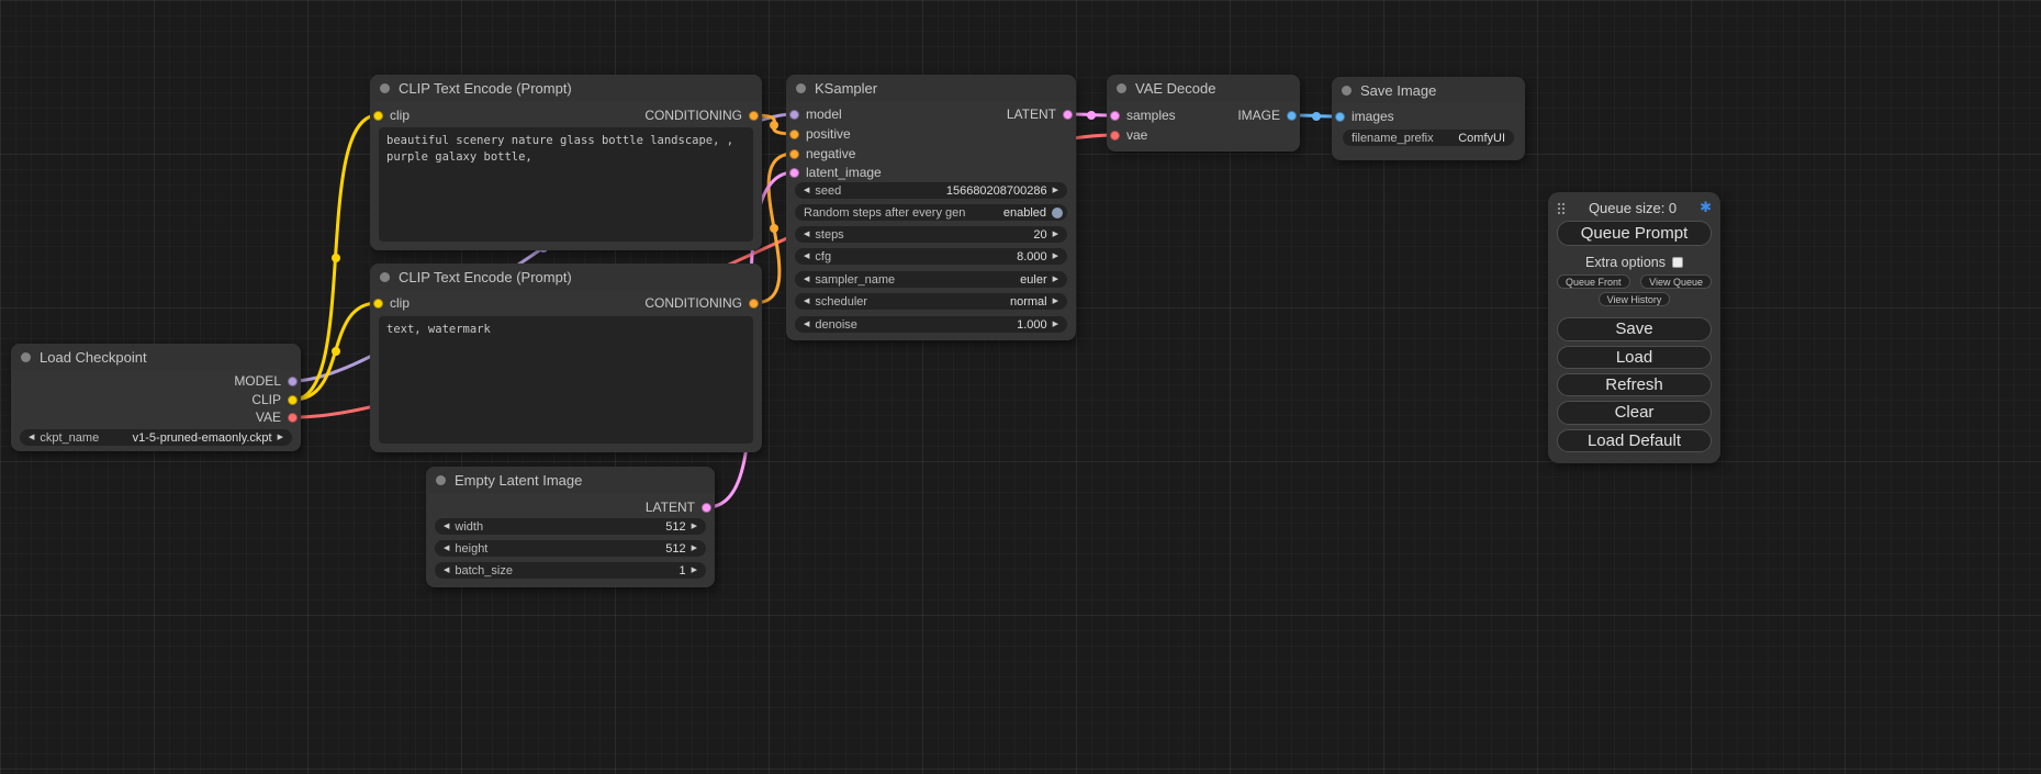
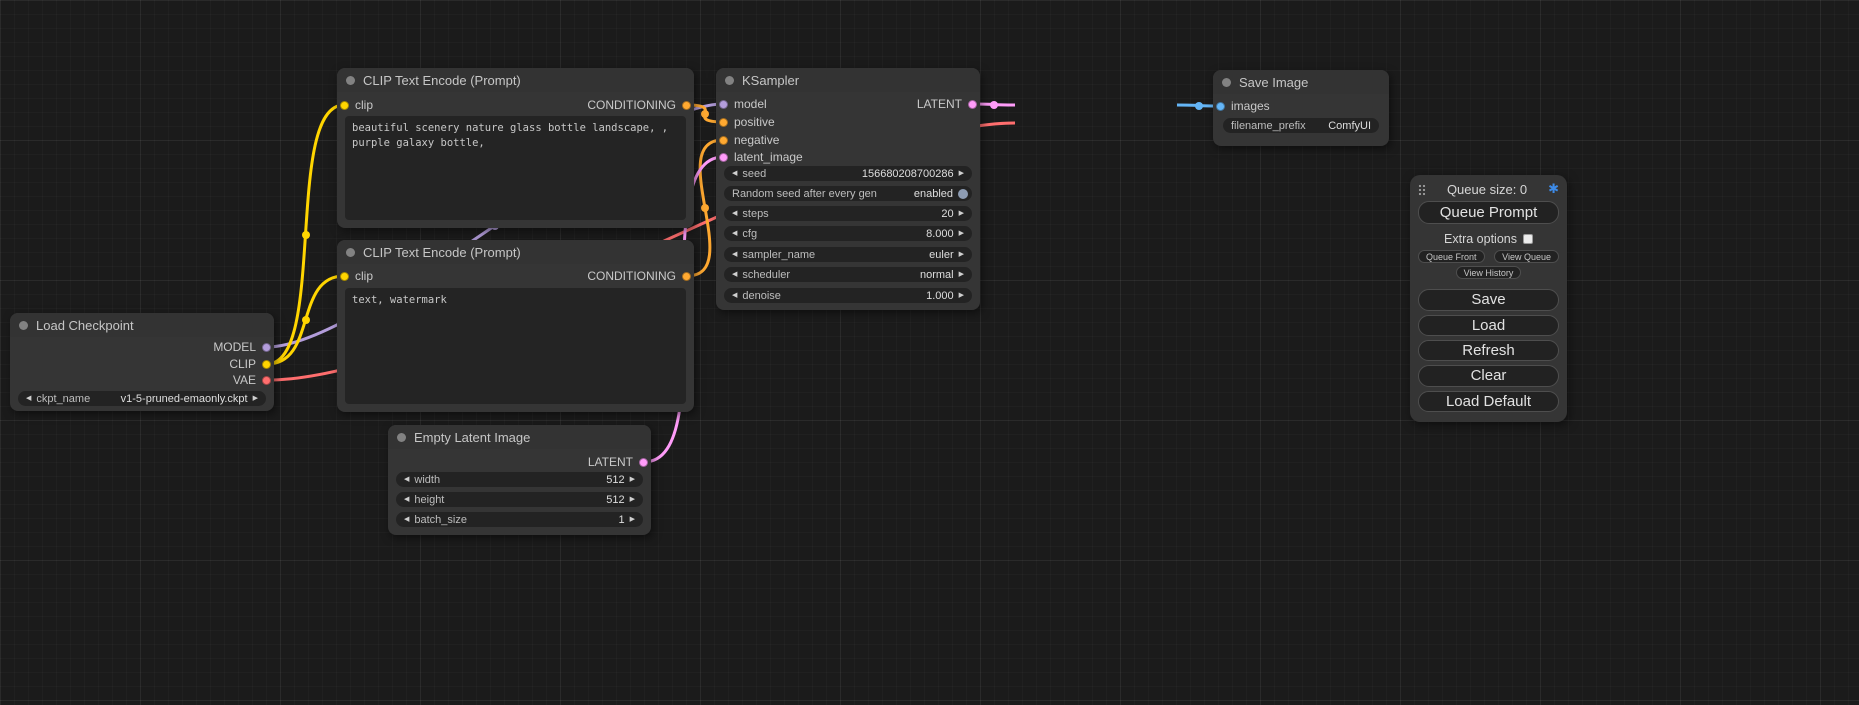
  Load Checkpoint
  MODEL
  CLIP
  VAE
  ◀
  ckpt_name
  v1-5-pruned-emaonly.ckpt
  ▶
  CLIP Text Encode (Prompt)
  clip
  CONDITIONING
  CLIP Text Encode (Prompt)
  clip
  CONDITIONING
  text, watermark
  Empty Latent Image
  LATENT
  ◀
  width
  512
  ▶
  ◀
  height
  512
  ▶
  ◀
  batch_size
  1
  ▶
  KSampler
  model
  LATENT
  positive
  negative
  latent_image
  ◀
  seed
  156680208700286
  ▶
- Random steps after every gen
+ Random seed after every gen
  enabled
  ◀
  steps
  20
  ▶
  ◀
  cfg
  8.000
  ▶
  ◀
  sampler_name
  euler
  ▶
  ◀
  scheduler
  normal
  ▶
  ◀
  denoise
  1.000
  ▶
- VAE Decode
- samples
- IMAGE
- vae
  Save Image
  images
  filename_prefix
  ComfyUI
  Queue size: 0
  ✱
  Queue Prompt
  Extra options
  Queue Front
  View Queue
  View History
  Save
  Load
  Refresh
  Clear
  Load Default
